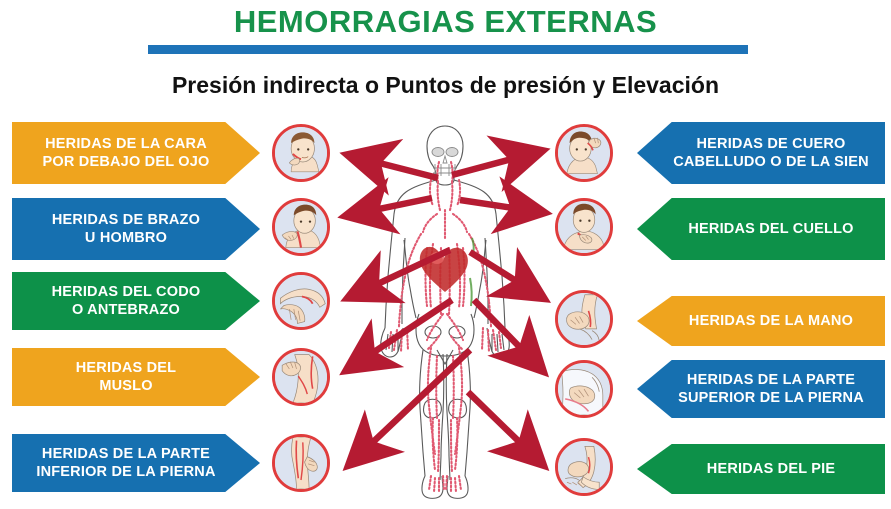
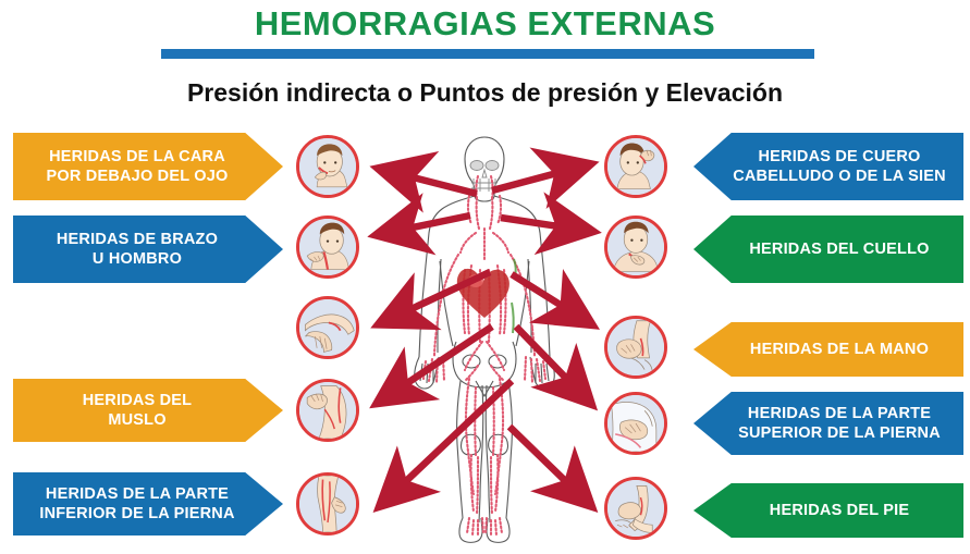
  HEMORRAGIAS EXTERNAS
  Presión indirecta o Puntos de presión y Elevación
  HERIDAS DE LA CARA
  POR DEBAJO DEL OJO
  HERIDAS DE BRAZO
  U HOMBRO
- HERIDAS DEL CODO
- O ANTEBRAZO
  HERIDAS DEL
  MUSLO
  HERIDAS DE LA PARTE
  INFERIOR DE LA PIERNA
  HERIDAS DE CUERO
  CABELLUDO O DE LA SIEN
  HERIDAS DEL CUELLO
  HERIDAS DE LA MANO
  HERIDAS DE LA PARTE
  SUPERIOR DE LA PIERNA
  HERIDAS DEL PIE
